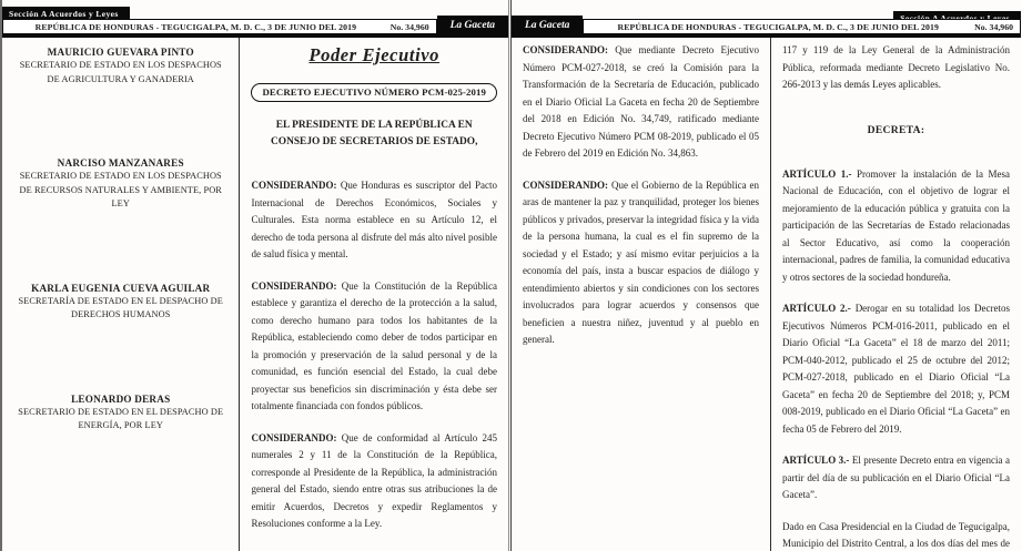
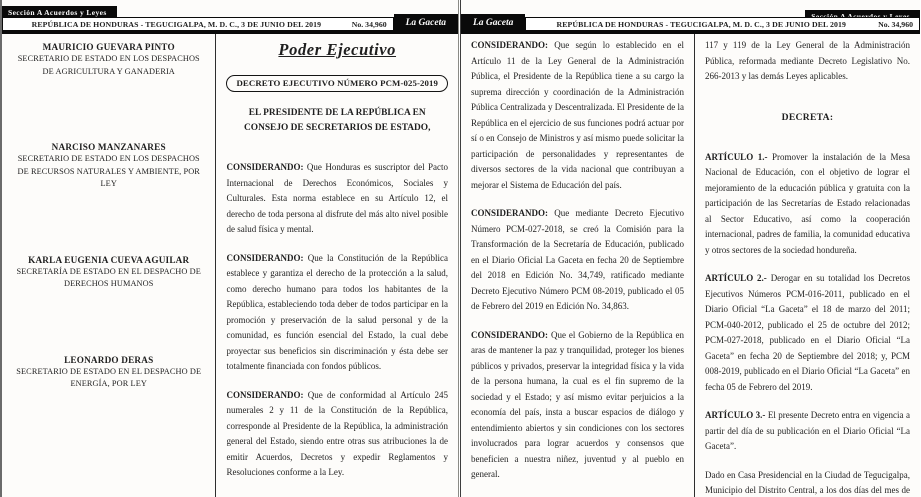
  Sección A Acuerdos y Leyes
  REPÚBLICA DE HONDURAS - TEGUCIGALPA, M. D. C., 3 DE JUNIO DEL 2019
  No. 34,960
  La Gaceta
  MAURICIO GUEVARA PINTO
  SECRETARIO DE ESTADO EN LOS DESPACHOS DE AGRICULTURA Y GANADERIA
  NARCISO MANZANARES
  SECRETARIO DE ESTADO EN LOS DESPACHOS DE RECURSOS NATURALES Y AMBIENTE, POR LEY
  KARLA EUGENIA CUEVA AGUILAR
  SECRETARÍA DE ESTADO EN EL DESPACHO DE DERECHOS HUMANOS
  LEONARDO DERAS
  SECRETARIO DE ESTADO EN EL DESPACHO DE ENERGÍA, POR LEY
  Poder Ejecutivo
  DECRETO EJECUTIVO NÚMERO PCM-025-2019
  EL PRESIDENTE DE LA REPÚBLICA EN CONSEJO DE SECRETARIOS DE ESTADO,
  CONSIDERANDO: Que Honduras es suscriptor del Pacto Internacional de Derechos Económicos, Sociales y Culturales. Esta norma establece en su Artículo 12, el derecho de toda persona al disfrute del más alto nivel posible de salud física y mental.
- CONSIDERANDO: Que la Constitución de la República establece y garantiza el derecho de la protección a la salud, como derecho humano para todos los habitantes de la República, estableciendo como deber de todos participar en la promoción y preservación de la salud personal y de la comunidad, es función esencial del Estado, la cual debe proyectar sus beneficios sin discriminación y ésta debe ser totalmente financiada con fondos públicos.
+ CONSIDERANDO: Que la Constitución de la República establece y garantiza el derecho de la protección a la salud, como derecho humano para todos los habitantes de la República, estableciendo toda deber de todos participar en la promoción y preservación de la salud personal y de la comunidad, es función esencial del Estado, la cual debe proyectar sus beneficios sin discriminación y ésta debe ser totalmente financiada con fondos públicos.
  CONSIDERANDO: Que de conformidad al Artículo 245 numerales 2 y 11 de la Constitución de la República, corresponde al Presidente de la República, la administración general del Estado, siendo entre otras sus atribuciones la de emitir Acuerdos, Decretos y expedir Reglamentos y Resoluciones conforme a la Ley.
  La Gaceta
  REPÚBLICA DE HONDURAS - TEGUCIGALPA, M. D. C., 3 DE JUNIO DEL 2019
  No. 34,960
+ CONSIDERANDO: Que según lo establecido en el Artículo 11 de la Ley General de la Administración Pública, el Presidente de la República tiene a su cargo la suprema dirección y coordinación de la Administración Pública Centralizada y Descentralizada. El Presidente de la República en el ejercicio de sus funciones podrá actuar por sí o en Consejo de Ministros y así mismo puede solicitar la participación de personalidades y representantes de diversos sectores de la vida nacional que contribuyan a mejorar el Sistema de Educación del país.
  CONSIDERANDO: Que mediante Decreto Ejecutivo Número PCM-027-2018, se creó la Comisión para la Transformación de la Secretaría de Educación, publicado en el Diario Oficial La Gaceta en fecha 20 de Septiembre del 2018 en Edición No. 34,749, ratificado mediante Decreto Ejecutivo Número PCM 08-2019, publicado el 05 de Febrero del 2019 en Edición No. 34,863.
  CONSIDERANDO: Que el Gobierno de la República en aras de mantener la paz y tranquilidad, proteger los bienes públicos y privados, preservar la integridad física y la vida de la persona humana, la cual es el fin supremo de la sociedad y el Estado; y así mismo evitar perjuicios a la economía del país, insta a buscar espacios de diálogo y entendimiento abiertos y sin condiciones con los sectores involucrados para lograr acuerdos y consensos que beneficien a nuestra niñez, juventud y al pueblo en general.
  117 y 119 de la Ley General de la Administración Pública, reformada mediante Decreto Legislativo No. 266-2013 y las demás Leyes aplicables.
  DECRETA:
  ARTÍCULO 1.- Promover la instalación de la Mesa Nacional de Educación, con el objetivo de lograr el mejoramiento de la educación pública y gratuita con la participación de las Secretarías de Estado relacionadas al Sector Educativo, así como la cooperación internacional, padres de familia, la comunidad educativa y otros sectores de la sociedad hondureña.
  ARTÍCULO 2.- Derogar en su totalidad los Decretos Ejecutivos Números PCM-016-2011, publicado en el Diario Oficial “La Gaceta” el 18 de marzo del 2011; PCM-040-2012, publicado el 25 de octubre del 2012; PCM-027-2018, publicado en el Diario Oficial “La Gaceta” en fecha 20 de Septiembre del 2018; y, PCM 008-2019, publicado en el Diario Oficial “La Gaceta” en fecha 05 de Febrero del 2019.
  ARTÍCULO 3.- El presente Decreto entra en vigencia a partir del día de su publicación en el Diario Oficial “La Gaceta”.
  Dado en Casa Presidencial en la Ciudad de Tegucigalpa, Municipio del Distrito Central, a los dos días del mes de
